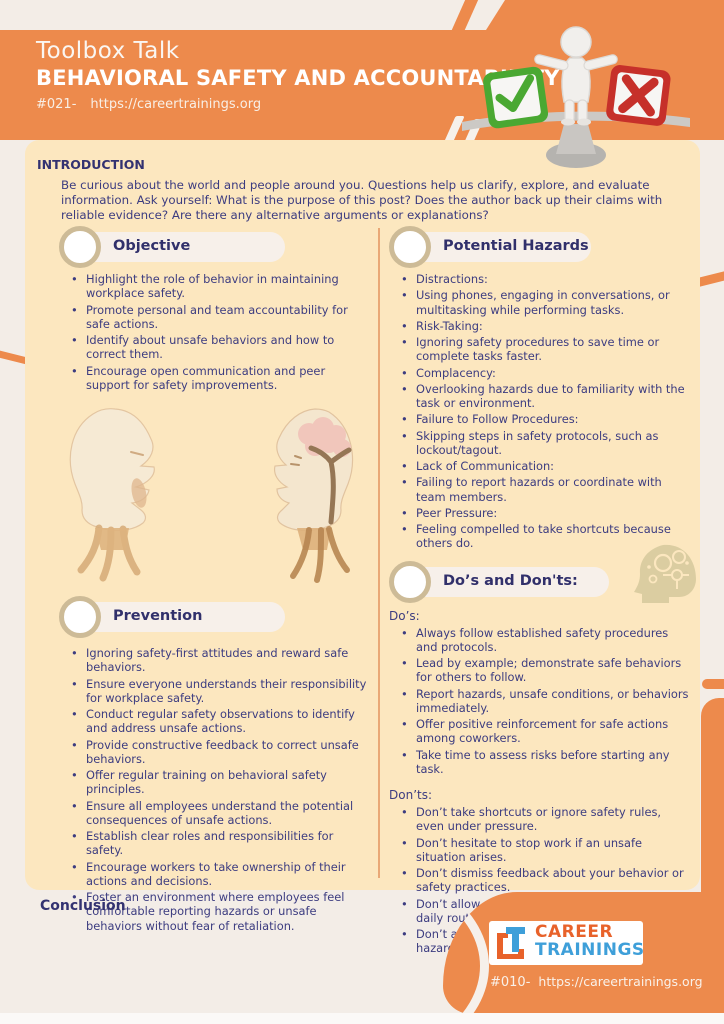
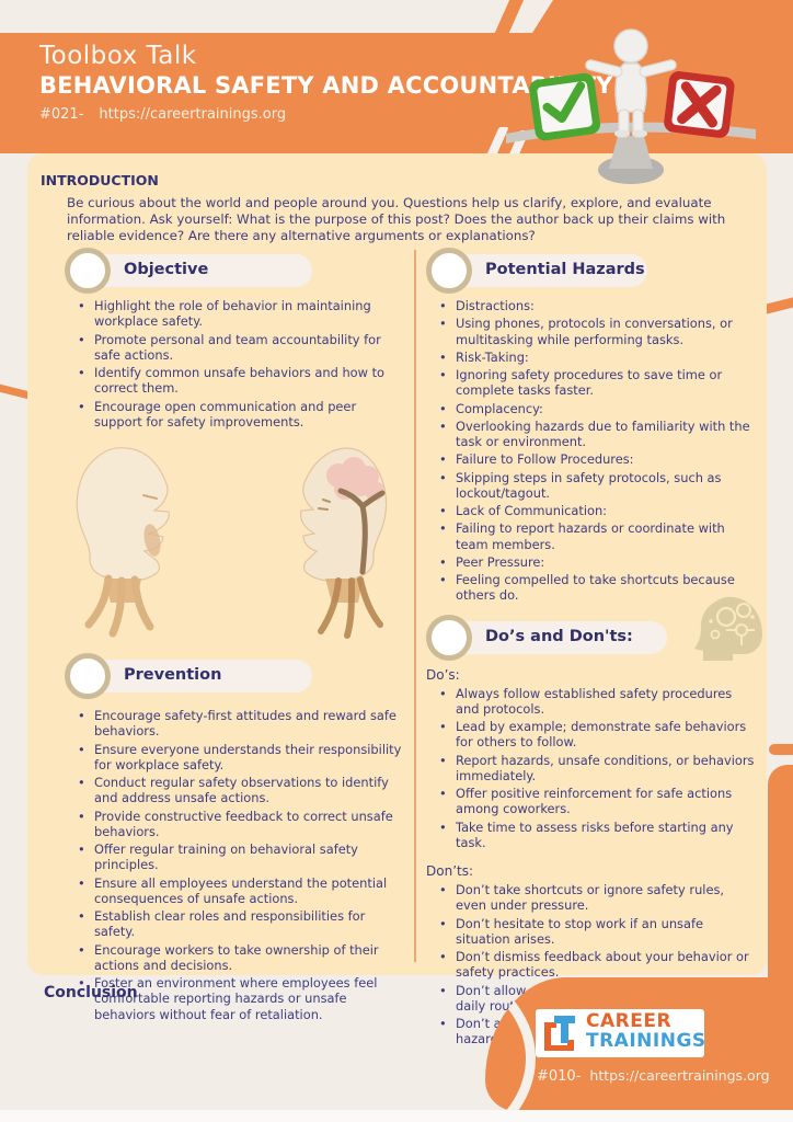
  Toolbox Talk
  BEHAVIORAL SAFETY AND ACCOUNTAY
  #021- https://careertrainings.org
  INTRODUCTION
  Be curious about the world and people around you. Questions help us clarify, explore, and evaluate information. Ask yourself: What is the purpose of this post? Does the author back up their claims with reliable evidence? Are there any alternative arguments or explanations?
  Objective
  Highlight the role of behavior in maintaining workplace safety.
  Promote personal and team accountability for safe actions.
- Identify about unsafe behaviors and how to correct them.
+ Identify common unsafe behaviors and how to correct them.
  Encourage open communication and peer support for safety improvements.
  Prevention
- Ignoring safety-first attitudes and reward safe behaviors.
+ Encourage safety-first attitudes and reward safe behaviors.
  Ensure everyone understands their responsibility for workplace safety.
  Conduct regular safety observations to identify and address unsafe actions.
  Provide constructive feedback to correct unsafe behaviors.
  Offer regular training on behavioral safety principles.
  Ensure all employees understand the potential consequences of unsafe actions.
  Establish clear roles and responsibilities for safety.
  Encourage workers to take ownership of their actions and decisions.
  Foster an environment where employees feel comfortable reporting hazards or unsafe behaviors without fear of retaliation.
  Potential Hazards
  Distractions:
- Using phones, engaging in conversations, or multitasking while performing tasks.
+ Using phones, protocols in conversations, or multitasking while performing tasks.
  Risk-Taking:
  Ignoring safety procedures to save time or complete tasks faster.
  Complacency:
  Overlooking hazards due to familiarity with the task or environment.
  Failure to Follow Procedures:
  Skipping steps in safety protocols, such as lockout/tagout.
  Lack of Communication:
  Failing to report hazards or coordinate with team members.
  Peer Pressure:
  Feeling compelled to take shortcuts because others do.
  Do’s and Don'ts:
  Do’s:
  Always follow established safety procedures and protocols.
  Lead by example; demonstrate safe behaviors for others to follow.
  Report hazards, unsafe conditions, or behaviors immediately.
  Offer positive reinforcement for safe actions among coworkers.
  Take time to assess risks before starting any task.
  Don’ts:
  Don’t take shortcuts or ignore safety rules, even under pressure.
  Don’t hesitate to stop work if an unsafe situation arises.
  Don’t dismiss feedback about your behavior or safety practices.
  Conclusion
  CAREER
  TRAININGS
  #010- https://careertrainings.org
